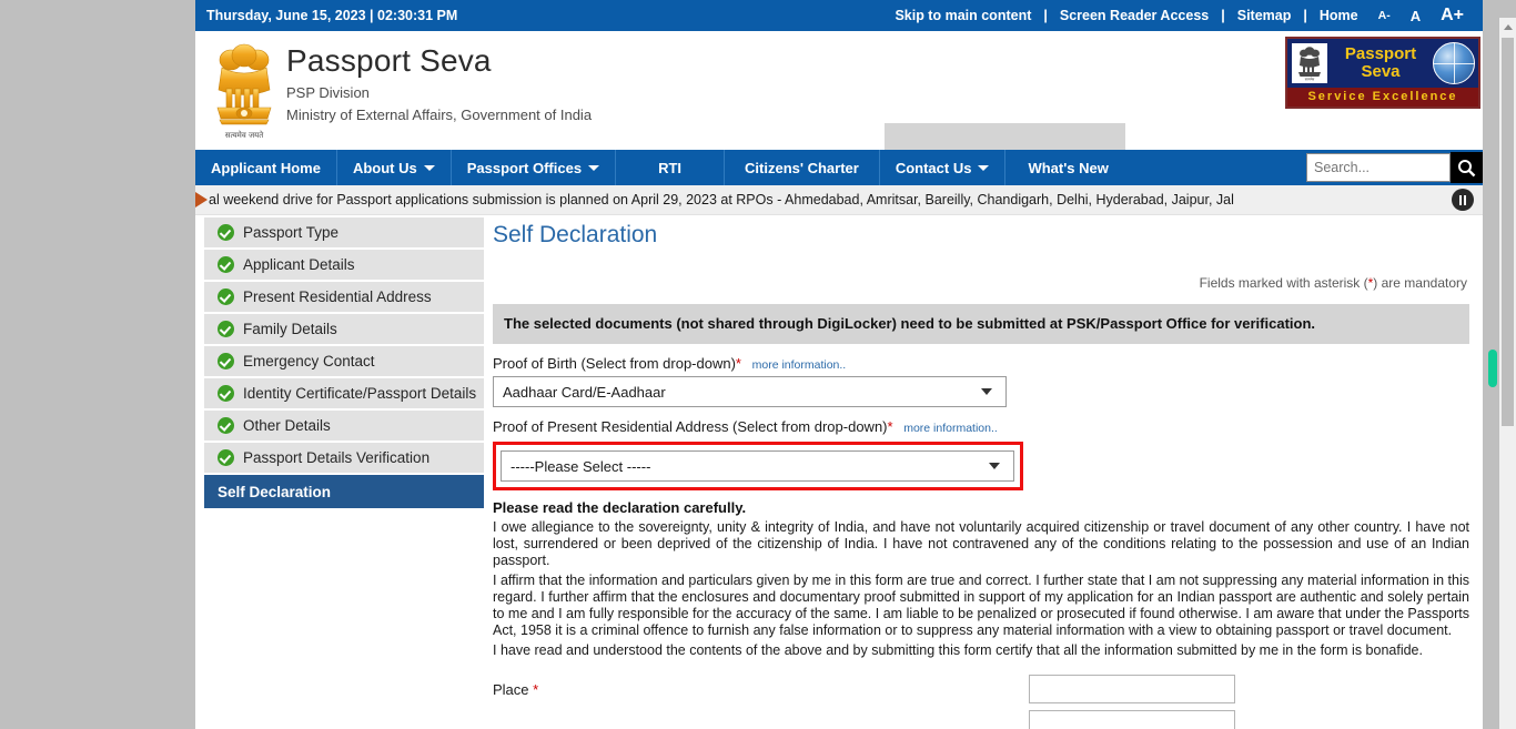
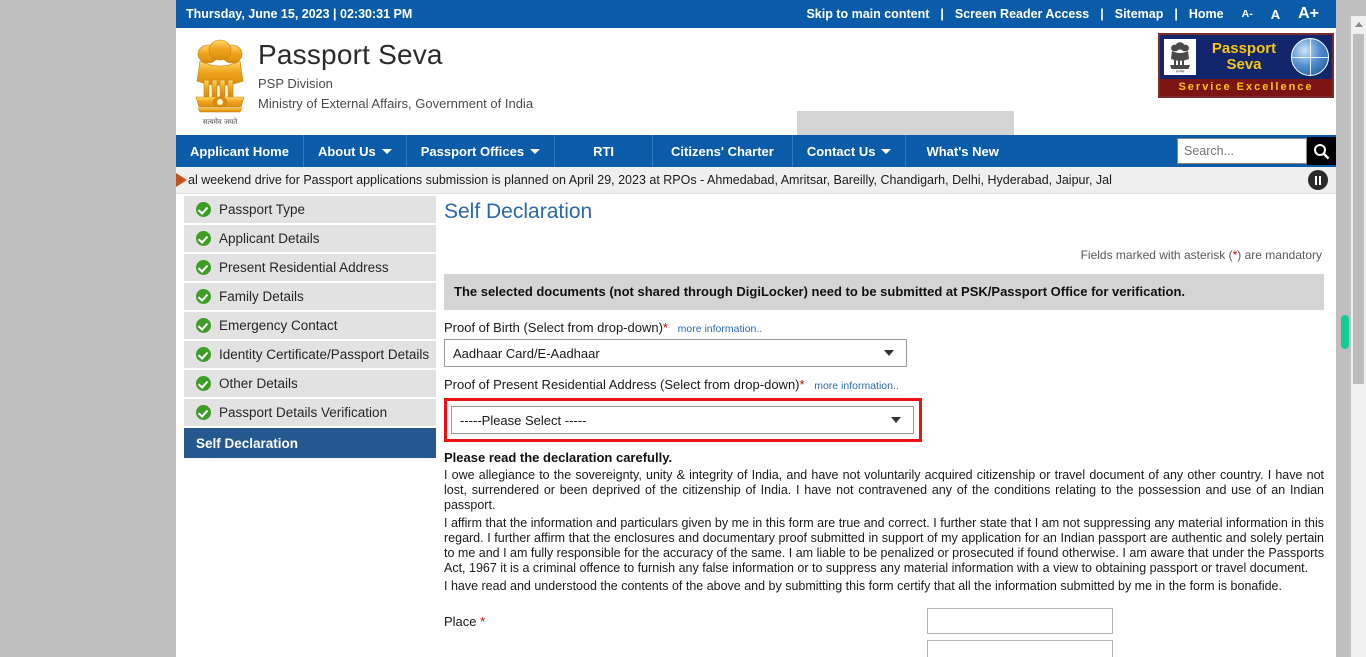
  Thursday, June 15, 2023 | 02:30:31 PM
  Skip to main content
  |
  Screen Reader Access
  |
  Sitemap
  |
  Home
  A-
  A
  A+
  सत्यमेव जयते
  Passport Seva
  PSP Division
  Ministry of External Affairs, Government of India
  Passport
  Seva
  Service Excellence
  Applicant Home
  About Us
  Passport Offices
  RTI
  Citizens' Charter
  Contact Us
  What's New
  Search...
  al weekend drive for Passport applications submission is planned on April 29, 2023 at RPOs - Ahmedabad, Amritsar, Bareilly, Chandigarh, Delhi, Hyderabad, Jaipur, Jal
  Passport Type
  Applicant Details
  Present Residential Address
  Family Details
  Emergency Contact
  Identity Certificate/Passport Details
  Other Details
  Passport Details Verification
  Self Declaration
  Self Declaration
  Fields marked with asterisk (*) are mandatory
  The selected documents (not shared through DigiLocker) need to be submitted at PSK/Passport Office for verification.
  Proof of Birth (Select from drop-down)* more information..
  Aadhaar Card/E-Aadhaar
  Proof of Present Residential Address (Select from drop-down)* more information..
  -----Please Select -----
  Please read the declaration carefully.
  I owe allegiance to the sovereignty, unity & integrity of India, and have not voluntarily acquired citizenship or travel document of any other country. I have not lost, surrendered or been deprived of the citizenship of India. I have not contravened any of the conditions relating to the possession and use of an Indian passport.
- I affirm that the information and particulars given by me in this form are true and correct. I further state that I am not suppressing any material information in this regard. I further affirm that the enclosures and documentary proof submitted in support of my application for an Indian passport are authentic and solely pertain to me and I am fully responsible for the accuracy of the same. I am liable to be penalized or prosecuted if found otherwise. I am aware that under the Passports Act, 1958 it is a criminal offence to furnish any false information or to suppress any material information with a view to obtaining passport or travel document.
+ I affirm that the information and particulars given by me in this form are true and correct. I further state that I am not suppressing any material information in this regard. I further affirm that the enclosures and documentary proof submitted in support of my application for an Indian passport are authentic and solely pertain to me and I am fully responsible for the accuracy of the same. I am liable to be penalized or prosecuted if found otherwise. I am aware that under the Passports Act, 1967 it is a criminal offence to furnish any false information or to suppress any material information with a view to obtaining passport or travel document.
  I have read and understood the contents of the above and by submitting this form certify that all the information submitted by me in the form is bonafide.
  Place *
